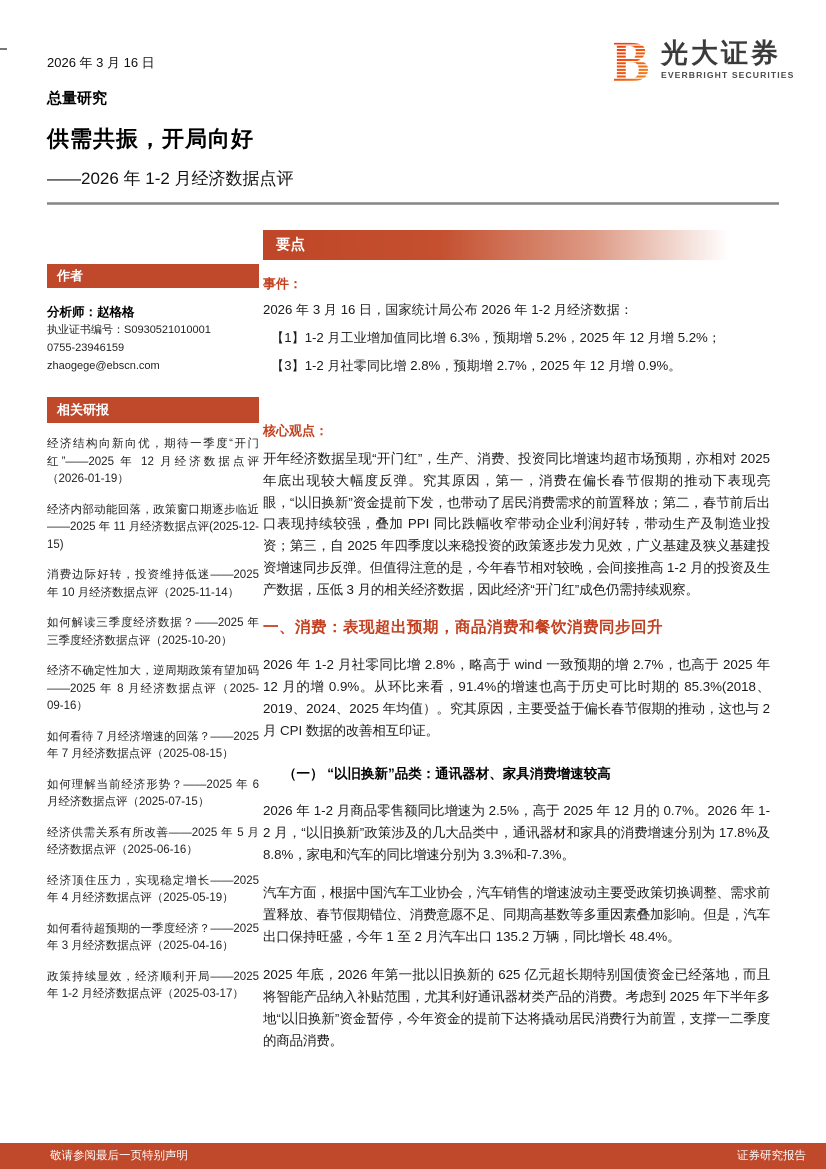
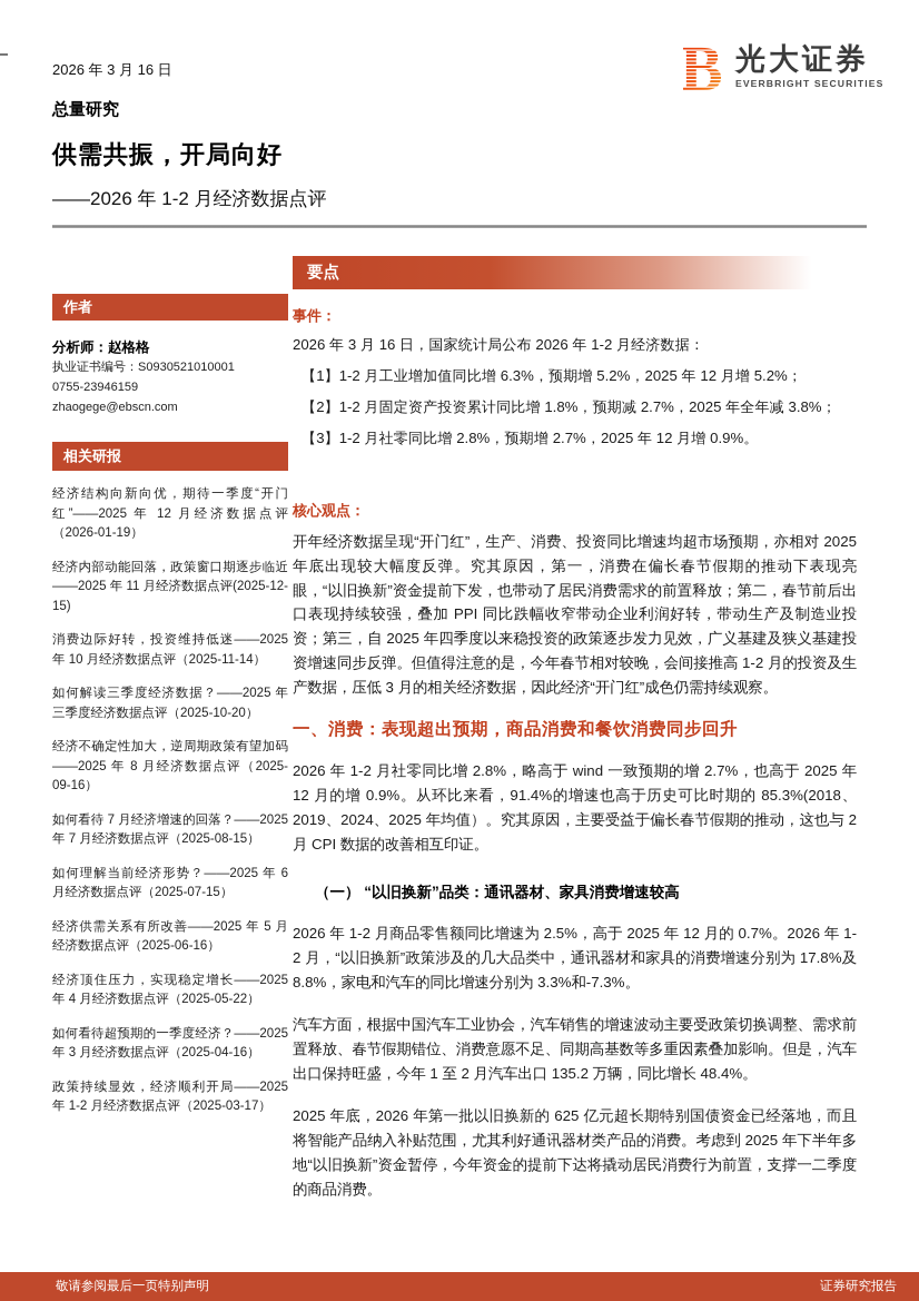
  2026 年 3 月 16 日
  光大证券
  EVERBRIGHT SECURITIES
  总量研究
  供需共振，开局向好
  ——2026 年 1-2 月经济数据点评
  作者
  分析师：赵格格
  执业证书编号：S0930521010001
  0755-23946159
  zhaogege@ebscn.com
  相关研报
  经济结构向新向优，期待一季度“开门红”——2025 年 12 月经济数据点评（2026-01-19）
  经济内部动能回落，政策窗口期逐步临近——2025 年 11 月经济数据点评(2025-12-15)
  消费边际好转，投资维持低迷——2025 年 10 月经济数据点评（2025-11-14）
  如何解读三季度经济数据？——2025 年三季度经济数据点评（2025-10-20）
  经济不确定性加大，逆周期政策有望加码——2025 年 8 月经济数据点评（2025-09-16）
  如何看待 7 月经济增速的回落？——2025 年 7 月经济数据点评（2025-08-15）
  如何理解当前经济形势？——2025 年 6 月经济数据点评（2025-07-15）
  经济供需关系有所改善——2025 年 5 月经济数据点评（2025-06-16）
- 经济顶住压力，实现稳定增长——2025 年 4 月经济数据点评（2025-05-19）
+ 经济顶住压力，实现稳定增长——2025 年 4 月经济数据点评（2025-05-22）
  如何看待超预期的一季度经济？——2025 年 3 月经济数据点评（2025-04-16）
  政策持续显效，经济顺利开局——2025 年 1-2 月经济数据点评（2025-03-17）
  要点
  事件：
  2026 年 3 月 16 日，国家统计局公布 2026 年 1-2 月经济数据：
  【1】1-2 月工业增加值同比增 6.3%，预期增 5.2%，2025 年 12 月增 5.2%；
+ 【2】1-2 月固定资产投资累计同比增 1.8%，预期减 2.7%，2025 年全年减 3.8%；
  【3】1-2 月社零同比增 2.8%，预期增 2.7%，2025 年 12 月增 0.9%。
  核心观点：
  开年经济数据呈现“开门红”，生产、消费、投资同比增速均超市场预期，亦相对 2025 年底出现较大幅度反弹。究其原因，第一，消费在偏长春节假期的推动下表现亮眼，“以旧换新”资金提前下发，也带动了居民消费需求的前置释放；第二，春节前后出口表现持续较强，叠加 PPI 同比跌幅收窄带动企业利润好转，带动生产及制造业投资；第三，自 2025 年四季度以来稳投资的政策逐步发力见效，广义基建及狭义基建投资增速同步反弹。但值得注意的是，今年春节相对较晚，会间接推高 1-2 月的投资及生产数据，压低 3 月的相关经济数据，因此经济“开门红”成色仍需持续观察。
  一、消费：表现超出预期，商品消费和餐饮消费同步回升
  2026 年 1-2 月社零同比增 2.8%，略高于 wind 一致预期的增 2.7%，也高于 2025 年 12 月的增 0.9%。从环比来看，91.4%的增速也高于历史可比时期的 85.3%(2018、2019、2024、2025 年均值）。究其原因，主要受益于偏长春节假期的推动，这也与 2 月 CPI 数据的改善相互印证。
  （一） “以旧换新”品类：通讯器材、家具消费增速较高
  2026 年 1-2 月商品零售额同比增速为 2.5%，高于 2025 年 12 月的 0.7%。2026 年 1-2 月，“以旧换新”政策涉及的几大品类中，通讯器材和家具的消费增速分别为 17.8%及 8.8%，家电和汽车的同比增速分别为 3.3%和-7.3%。
  汽车方面，根据中国汽车工业协会，汽车销售的增速波动主要受政策切换调整、需求前置释放、春节假期错位、消费意愿不足、同期高基数等多重因素叠加影响。但是，汽车出口保持旺盛，今年 1 至 2 月汽车出口 135.2 万辆，同比增长 48.4%。
  2025 年底，2026 年第一批以旧换新的 625 亿元超长期特别国债资金已经落地，而且将智能产品纳入补贴范围，尤其利好通讯器材类产品的消费。考虑到 2025 年下半年多地“以旧换新”资金暂停，今年资金的提前下达将撬动居民消费行为前置，支撑一二季度的商品消费。
  敬请参阅最后一页特别声明
  证券研究报告
